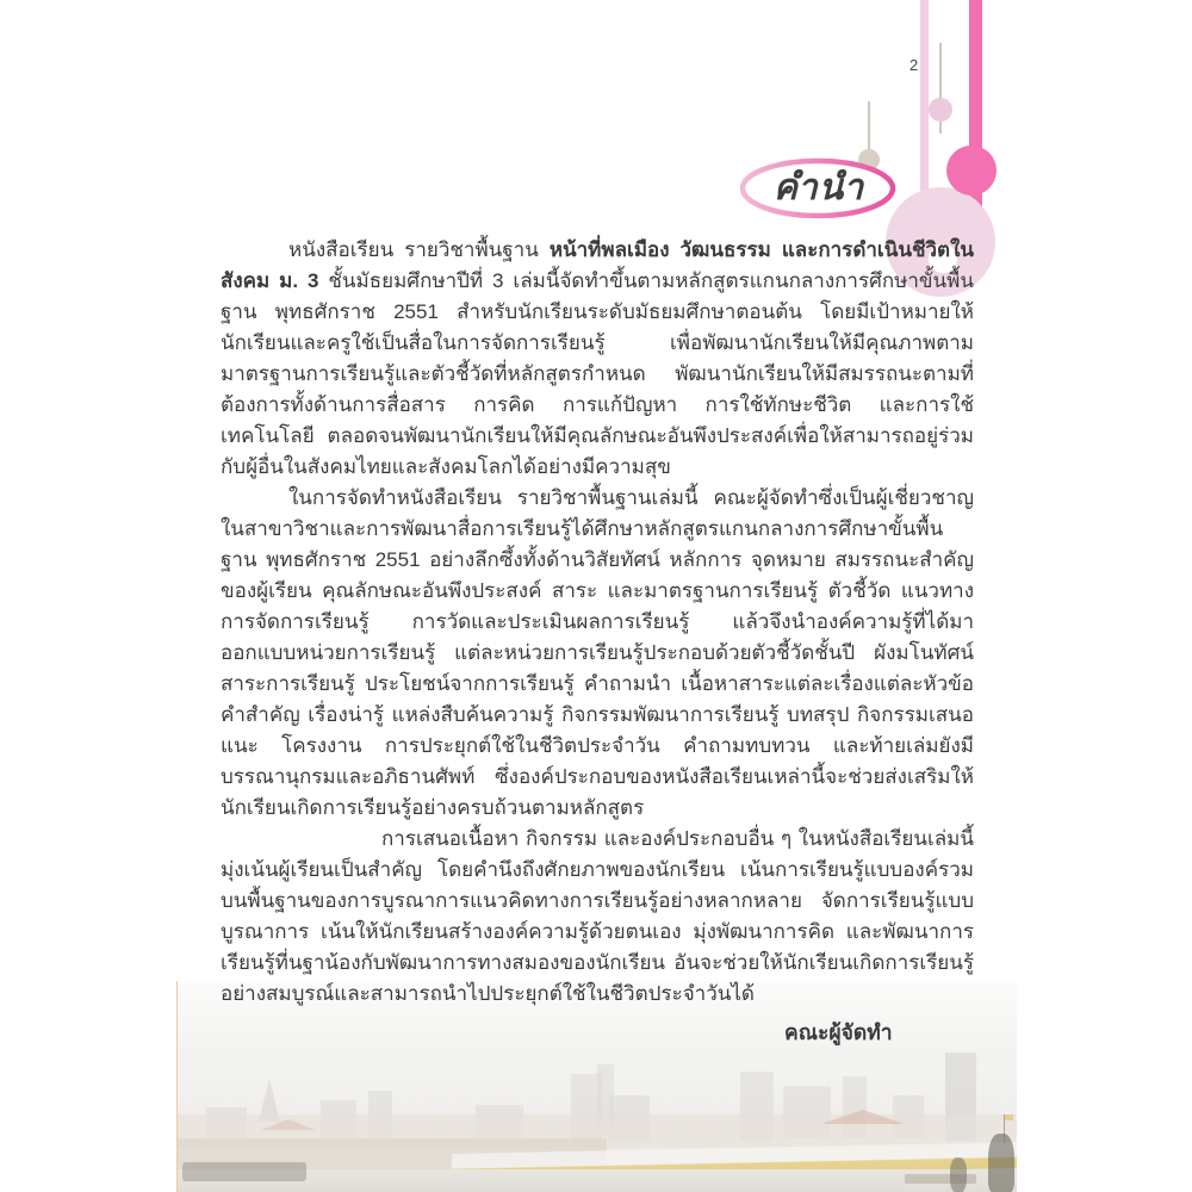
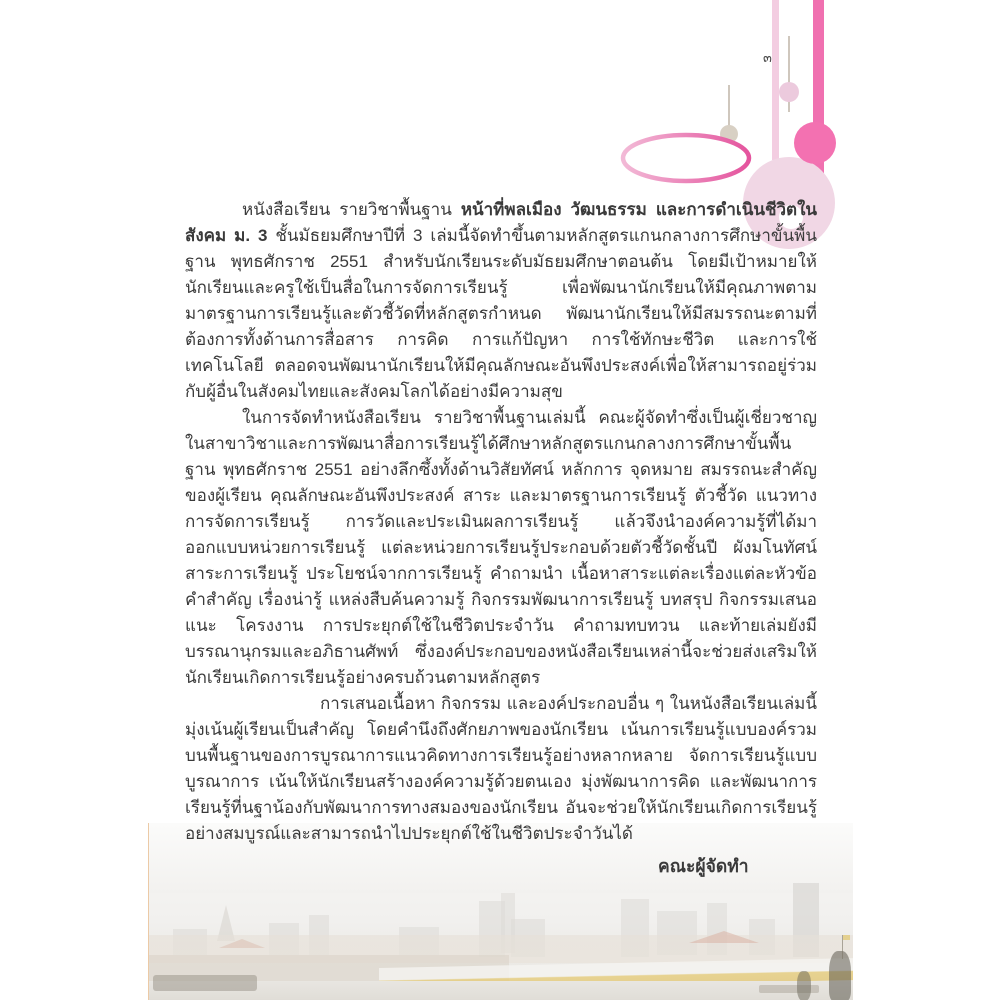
- 2
+ ๓
- คำนำ
  หนังสือเรียน รายวิชาพื้นฐาน หน้าที่พลเมือง วัฒนธรรม และการดำเนินชีวิตในสังคม ม. 3 ชั้นมัธยมศึกษาปีที่ 3 เล่มนี้จัดทำขึ้นตามหลักสูตรแกนกลางการศึกษาขั้นพื้นฐาน พุทธศักราช 2551 สำหรับนักเรียนระดับมัธยมศึกษาตอนต้น โดยมีเป้าหมายให้นักเรียนและครูใช้เป็นสื่อในการจัดการเรียนรู้ เพื่อพัฒนานักเรียนให้มีคุณภาพตามมาตรฐานการเรียนรู้และตัวชี้วัดที่หลักสูตรกำหนด พัฒนานักเรียนให้มีสมรรถนะตามที่ต้องการทั้งด้านการสื่อสาร การคิด การแก้ปัญหา การใช้ทักษะชีวิต และการใช้เทคโนโลยี ตลอดจนพัฒนานักเรียนให้มีคุณลักษณะอันพึงประสงค์เพื่อให้สามารถอยู่ร่วมกับผู้อื่นในสังคมไทยและสังคมโลกได้อย่างมีความสุข
  ในการจัดทำหนังสือเรียน รายวิชาพื้นฐานเล่มนี้ คณะผู้จัดทำซึ่งเป็นผู้เชี่ยวชาญในสาขาวิชาและการพัฒนาสื่อการเรียนรู้ได้ศึกษาหลักสูตรแกนกลางการศึกษาขั้นพื้นฐาน พุทธศักราช 2551 อย่างลึกซึ้งทั้งด้านวิสัยทัศน์ หลักการ จุดหมาย สมรรถนะสำคัญของผู้เรียน คุณลักษณะอันพึงประสงค์ สาระ และมาตรฐานการเรียนรู้ ตัวชี้วัด แนวทางการจัดการเรียนรู้ การวัดและประเมินผลการเรียนรู้ แล้วจึงนำองค์ความรู้ที่ได้มาออกแบบหน่วยการเรียนรู้ แต่ละหน่วยการเรียนรู้ประกอบด้วยตัวชี้วัดชั้นปี ผังมโนทัศน์สาระการเรียนรู้ ประโยชน์จากการเรียนรู้ คำถามนำ เนื้อหาสาระแต่ละเรื่องแต่ละหัวข้อ คำสำคัญ เรื่องน่ารู้ แหล่งสืบค้นความรู้ กิจกรรมพัฒนาการเรียนรู้ บทสรุป กิจกรรมเสนอแนะ โครงงาน การประยุกต์ใช้ในชีวิตประจำวัน คำถามทบทวน และท้ายเล่มยังมีบรรณานุกรมและอภิธานศัพท์ ซึ่งองค์ประกอบของหนังสือเรียนเหล่านี้จะช่วยส่งเสริมให้นักเรียนเกิดการเรียนรู้อย่างครบถ้วนตามหลักสูตร
  การเสนอเนื้อหา กิจกรรม และองค์ประกอบอื่น ๆ ในหนังสือเรียนเล่มนี้มุ่งเน้นผู้เรียนเป็นสำคัญ โดยคำนึงถึงศักยภาพของนักเรียน เน้นการเรียนรู้แบบองค์รวมบนพื้นฐานของการบูรณาการแนวคิดทางการเรียนรู้อย่างหลากหลาย จัดการเรียนรู้แบบบูรณาการ เน้นให้นักเรียนสร้างองค์ความรู้ด้วยตนเอง มุ่งพัฒนาการคิด และพัฒนาการเรียนรู้ที่นฐาน้องกับพัฒนาการทางสมองของนักเรียน อันจะช่วยให้นักเรียนเกิดการเรียนรู้อย่างสมบูรณ์และสามารถนำไปประยุกต์ใช้ในชีวิตประจำวันได้
  คณะผู้จัดทำ
